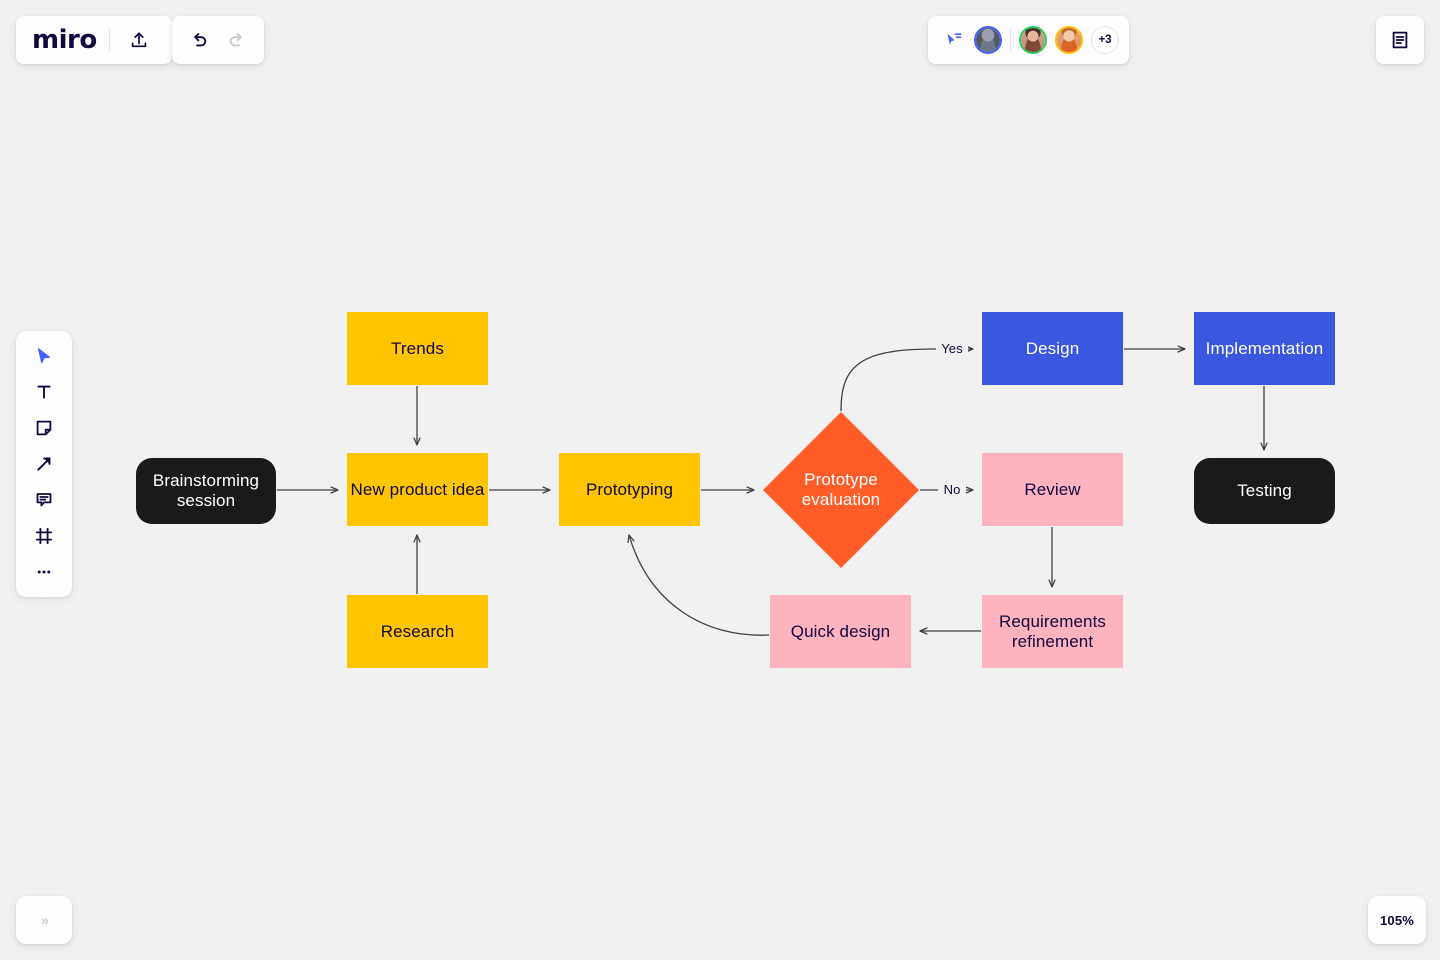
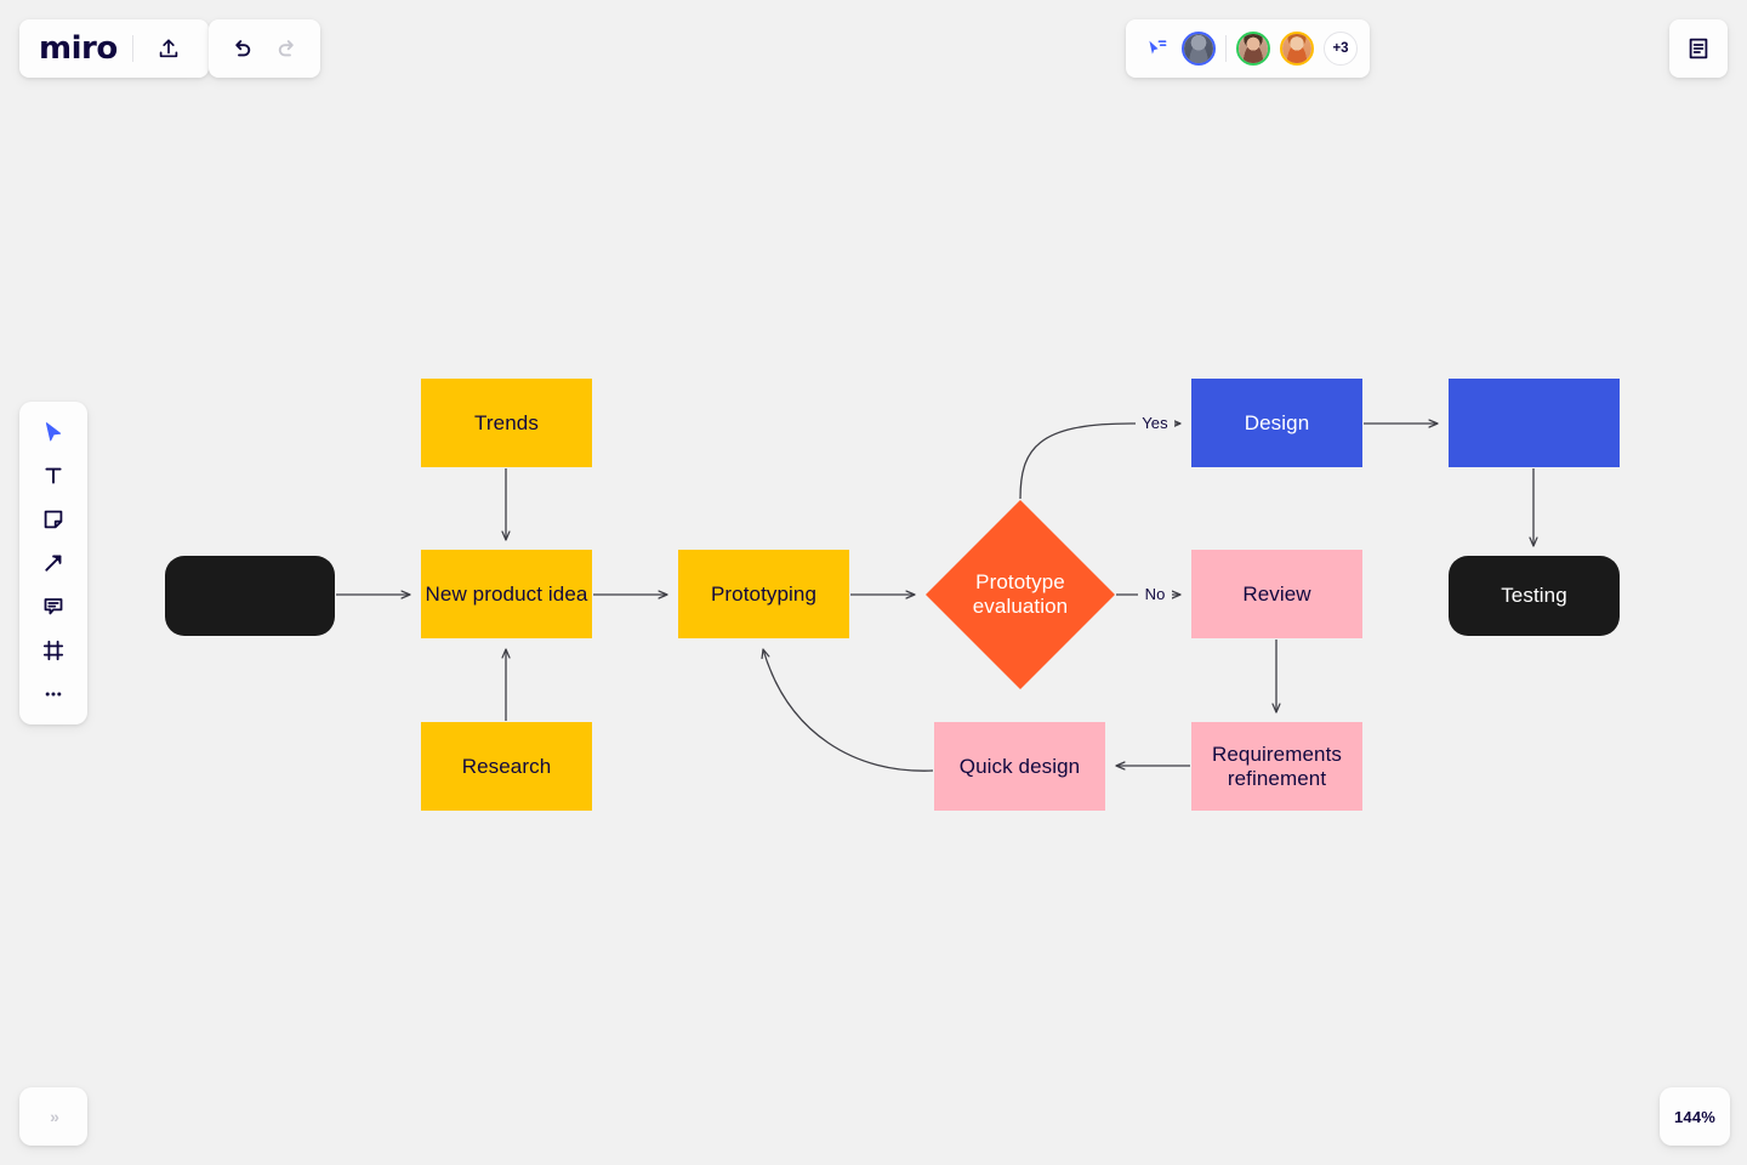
- Brainstorming
- session
  Trends
  New product idea
  Research
  Prototyping
  Prototype
  evaluation
  Design
- Implementation
  Testing
  Review
  Requirements
  refinement
  Quick design
  Yes
  No
  miro
  +3
  »
- 105%
+ 144%
